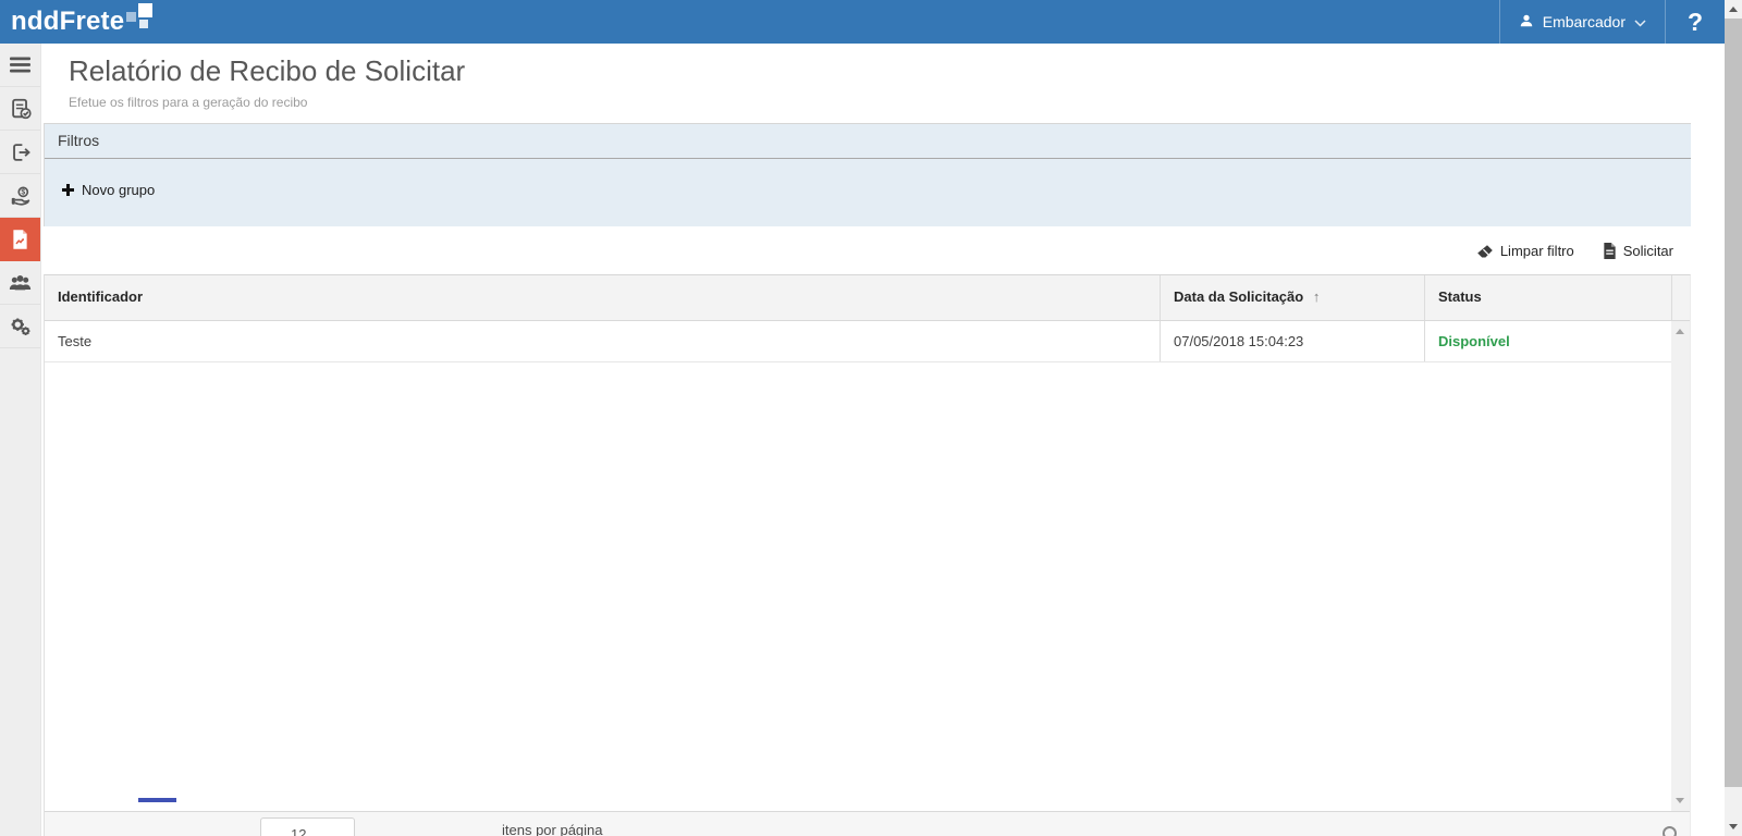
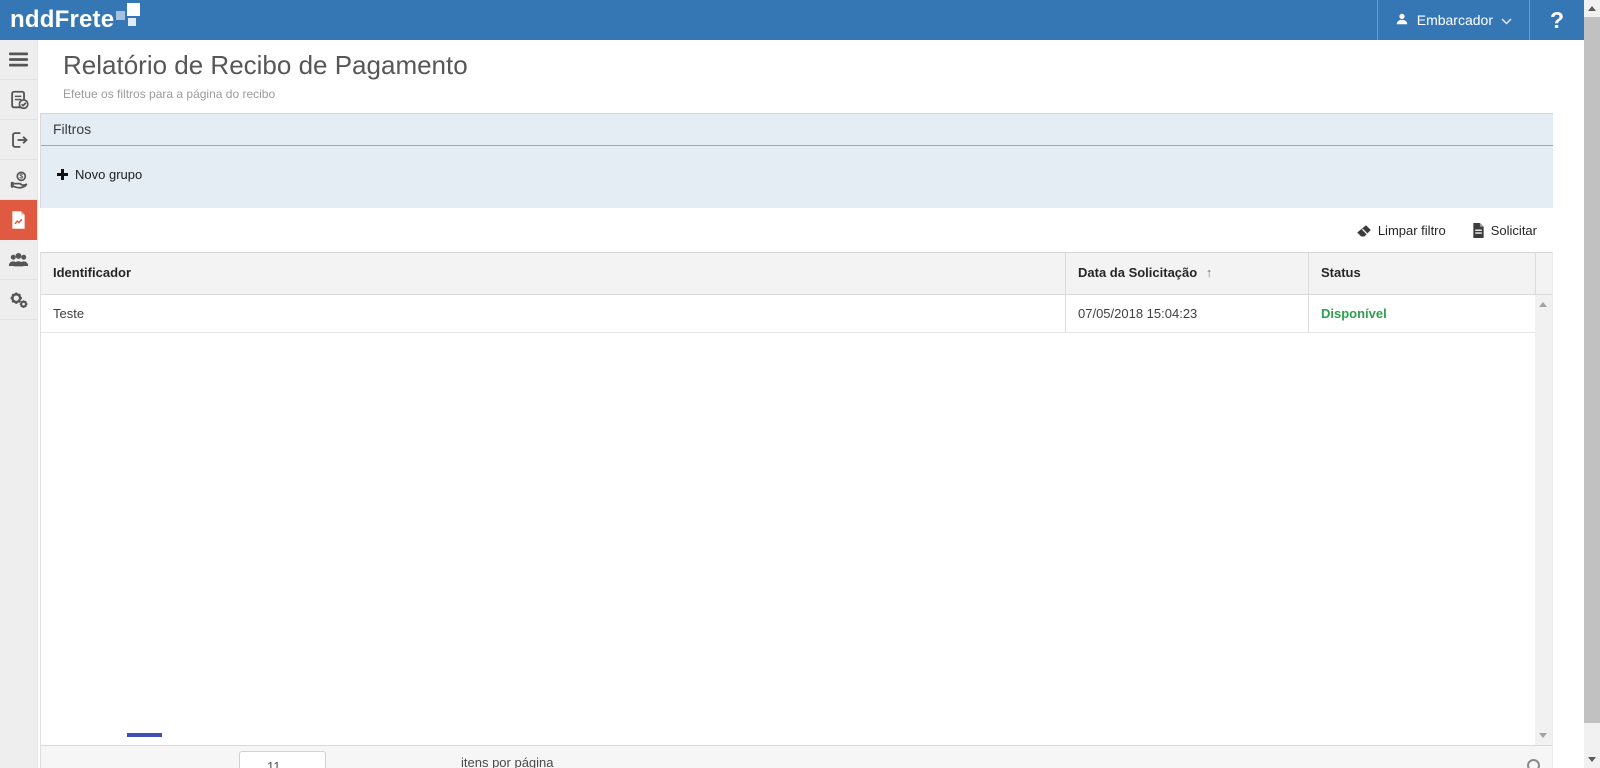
  nddFrete
  Embarcador
  ?
- Relatório de Recibo de Solicitar
+ Relatório de Recibo de Pagamento
- Efetue os filtros para a geração do recibo
+ Efetue os filtros para a página do recibo
  Filtros
  Novo grupo
  Limpar filtro
  Solicitar
  Identificador
  Data da Solicitação ↑
  Status
  Teste
  07/05/2018 15:04:23
  Disponível
- 12
+ 11
  itens por página
